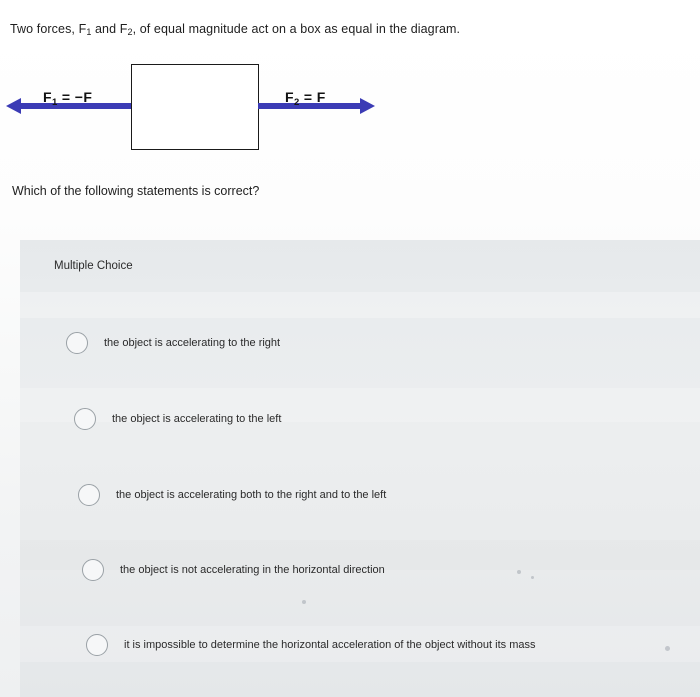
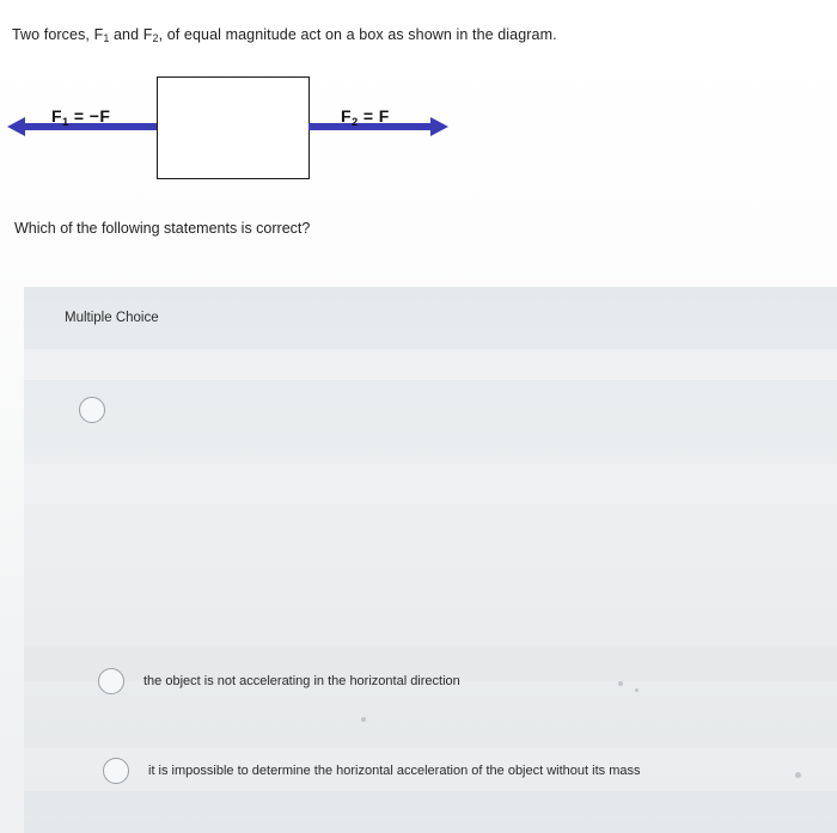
- Two forces, F1 and F2, of equal magnitude act on a box as equal in the diagram.
+ Two forces, F1 and F2, of equal magnitude act on a box as shown in the diagram.
  F1 = −F
  F2 = F
  Which of the following statements is correct?
  Multiple Choice
- the object is accelerating to the right
- the object is accelerating to the left
- the object is accelerating both to the right and to the left
  the object is not accelerating in the horizontal direction
  it is impossible to determine the horizontal acceleration of the object without its mass
